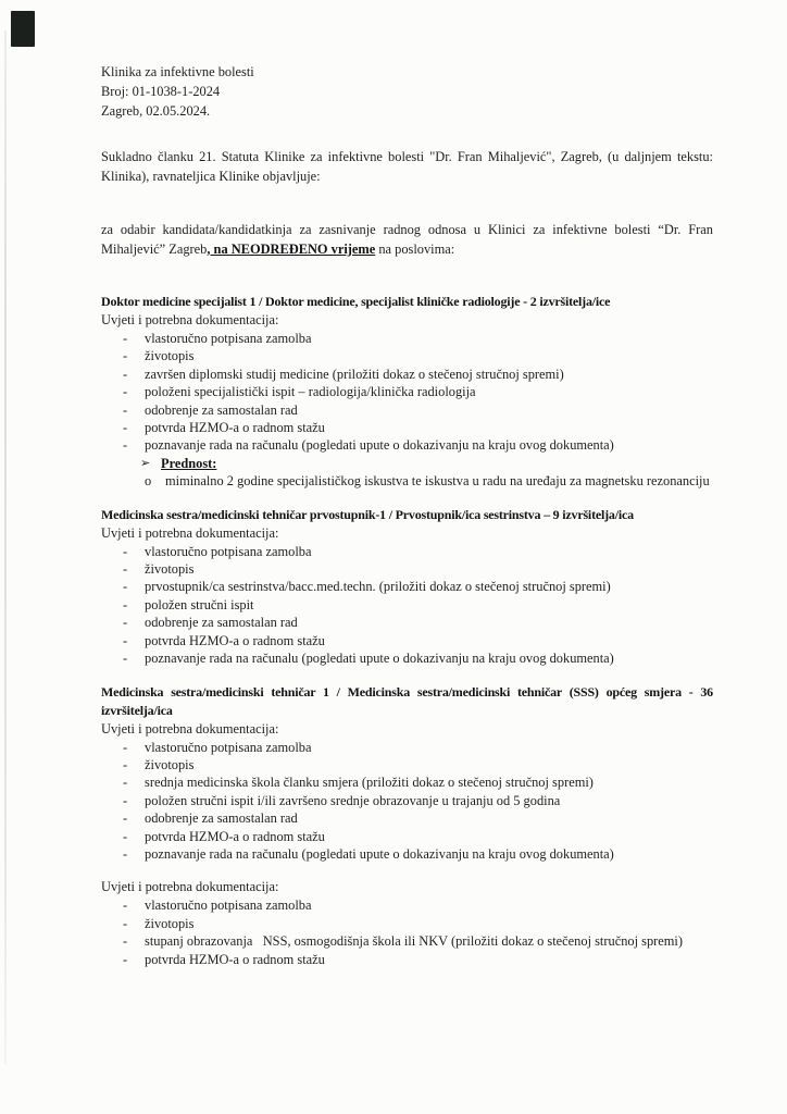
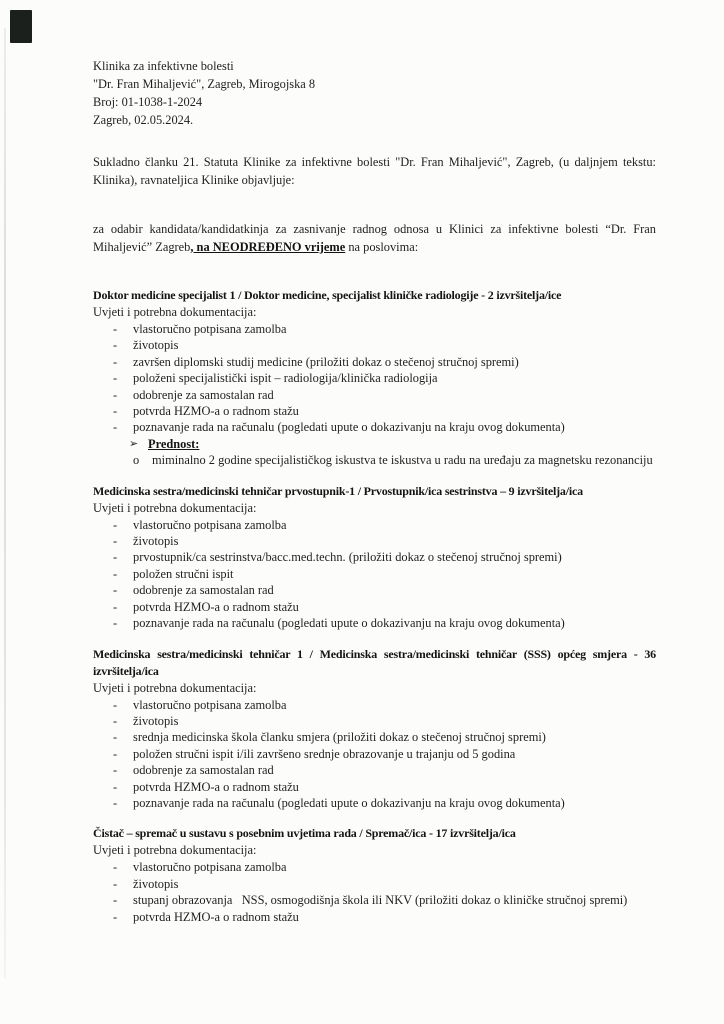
  Klinika za infektivne bolesti
+ "Dr. Fran Mihaljević", Zagreb, Mirogojska 8
  Broj: 01-1038-1-2024
  Zagreb, 02.05.2024.
  Sukladno članku 21. Statuta Klinike za infektivne bolesti "Dr. Fran Mihaljević", Zagreb, (u daljnjem tekstu: Klinika), ravnateljica Klinike objavljuje:
  za odabir kandidata/kandidatkinja za zasnivanje radnog odnosa u Klinici za infektivne bolesti “Dr. Fran Mihaljević” Zagreb, na NEODREĐENO vrijeme na poslovima:
  Doktor medicine specijalist 1 / Doktor medicine, specijalist kliničke radiologije - 2 izvršitelja/ice
  Uvjeti i potrebna dokumentacija:
  -
  vlastoručno potpisana zamolba
  -
  životopis
  -
  završen diplomski studij medicine (priložiti dokaz o stečenoj stručnoj spremi)
  -
  položeni specijalistički ispit – radiologija/klinička radiologija
  -
  odobrenje za samostalan rad
  -
  potvrda HZMO-a o radnom stažu
  -
  poznavanje rada na računalu (pogledati upute o dokazivanju na kraju ovog dokumenta)
  ➢
  Prednost:
  o
  miminalno 2 godine specijalističkog iskustva te iskustva u radu na uređaju za magnetsku rezonanciju
  Medicinska sestra/medicinski tehničar prvostupnik-1 / Prvostupnik/ica sestrinstva – 9 izvršitelja/ica
  Uvjeti i potrebna dokumentacija:
  -
  vlastoručno potpisana zamolba
  -
  životopis
  -
  prvostupnik/ca sestrinstva/bacc.med.techn. (priložiti dokaz o stečenoj stručnoj spremi)
  -
  položen stručni ispit
  -
  odobrenje za samostalan rad
  -
  potvrda HZMO-a o radnom stažu
  -
  poznavanje rada na računalu (pogledati upute o dokazivanju na kraju ovog dokumenta)
  Medicinska sestra/medicinski tehničar 1 / Medicinska sestra/medicinski tehničar (SSS) općeg smjera - 36 izvršitelja/ica
  Uvjeti i potrebna dokumentacija:
  -
  vlastoručno potpisana zamolba
  -
  životopis
  -
  srednja medicinska škola članku smjera (priložiti dokaz o stečenoj stručnoj spremi)
  -
  položen stručni ispit i/ili završeno srednje obrazovanje u trajanju od 5 godina
  -
  odobrenje za samostalan rad
  -
  potvrda HZMO-a o radnom stažu
  -
  poznavanje rada na računalu (pogledati upute o dokazivanju na kraju ovog dokumenta)
+ Čistač – spremač u sustavu s posebnim uvjetima rada / Spremač/ica - 17 izvršitelja/ica
  Uvjeti i potrebna dokumentacija:
  -
  vlastoručno potpisana zamolba
  -
  životopis
  -
- stupanj obrazovanja NSS, osmogodišnja škola ili NKV (priložiti dokaz o stečenoj stručnoj spremi)
+ stupanj obrazovanja NSS, osmogodišnja škola ili NKV (priložiti dokaz o kliničke stručnoj spremi)
  -
  potvrda HZMO-a o radnom stažu
